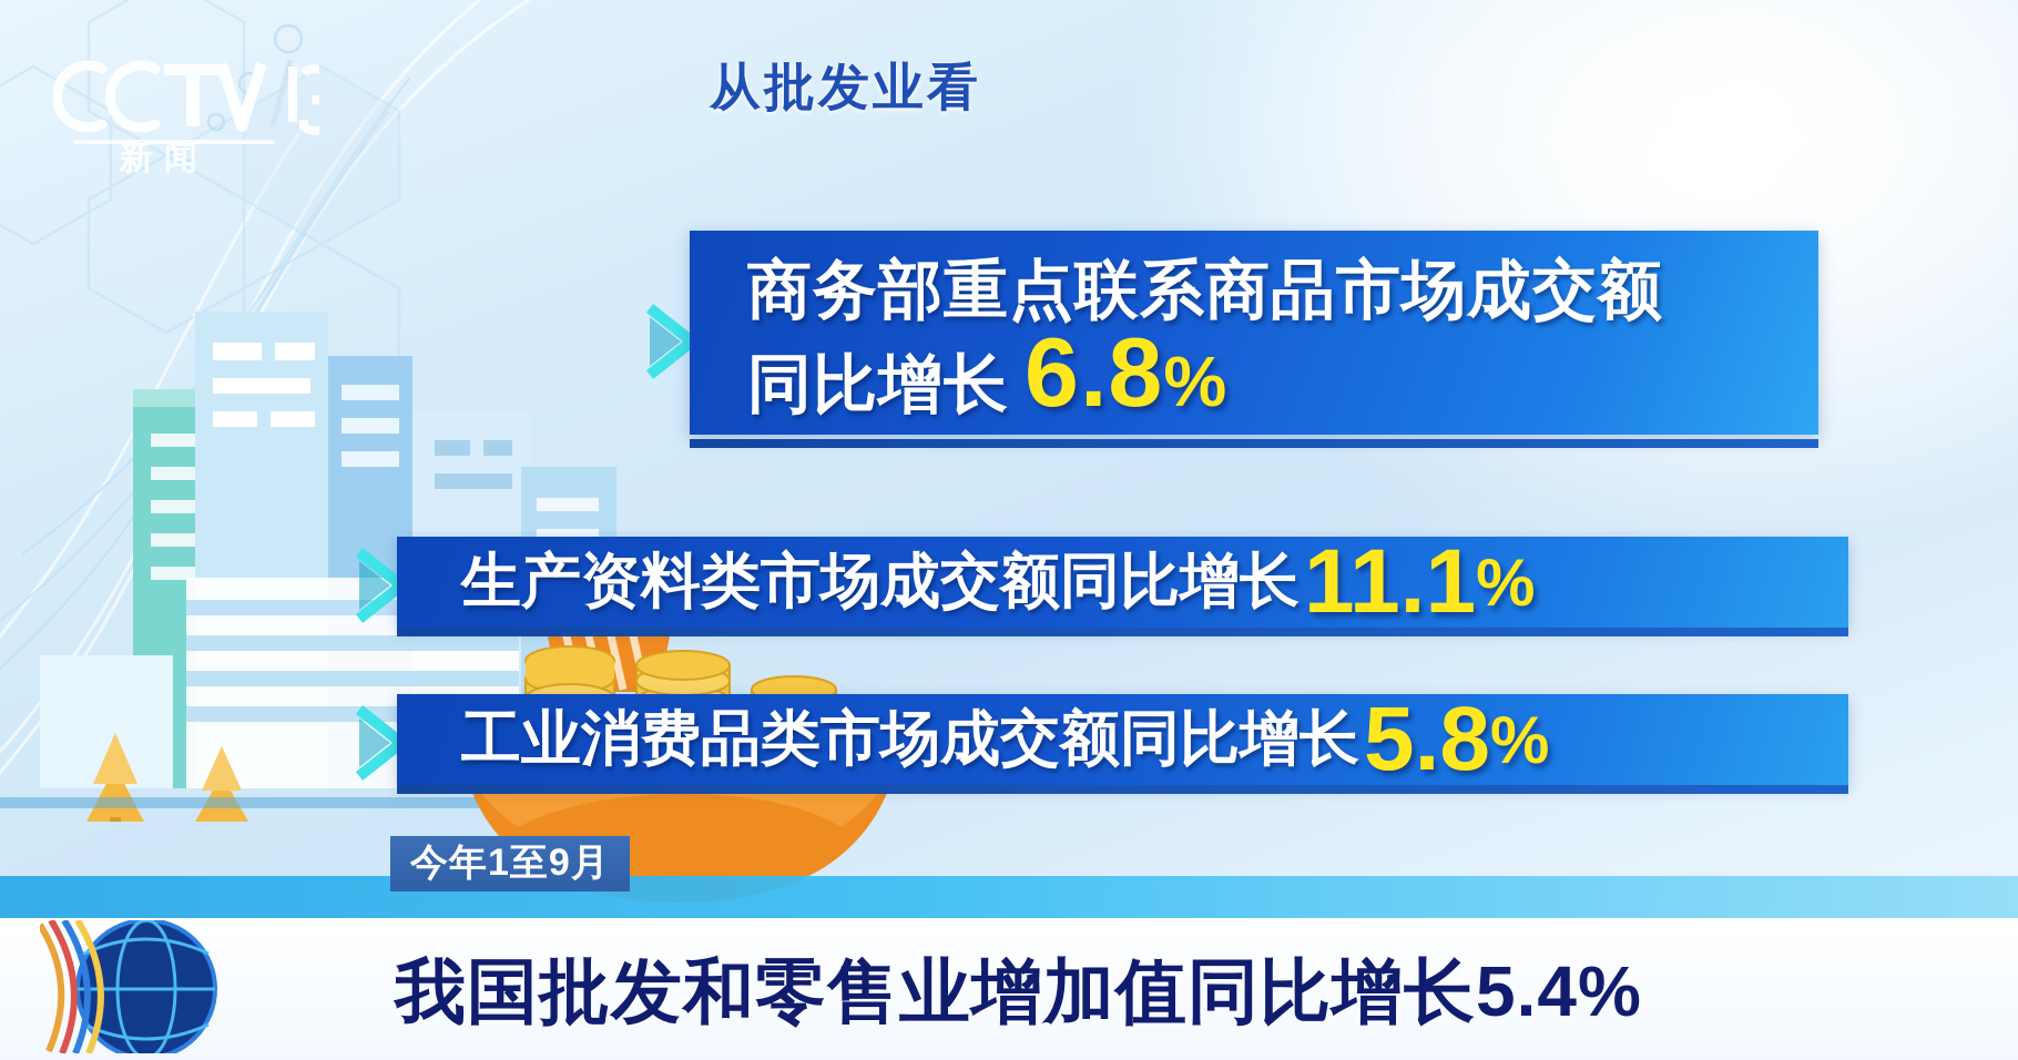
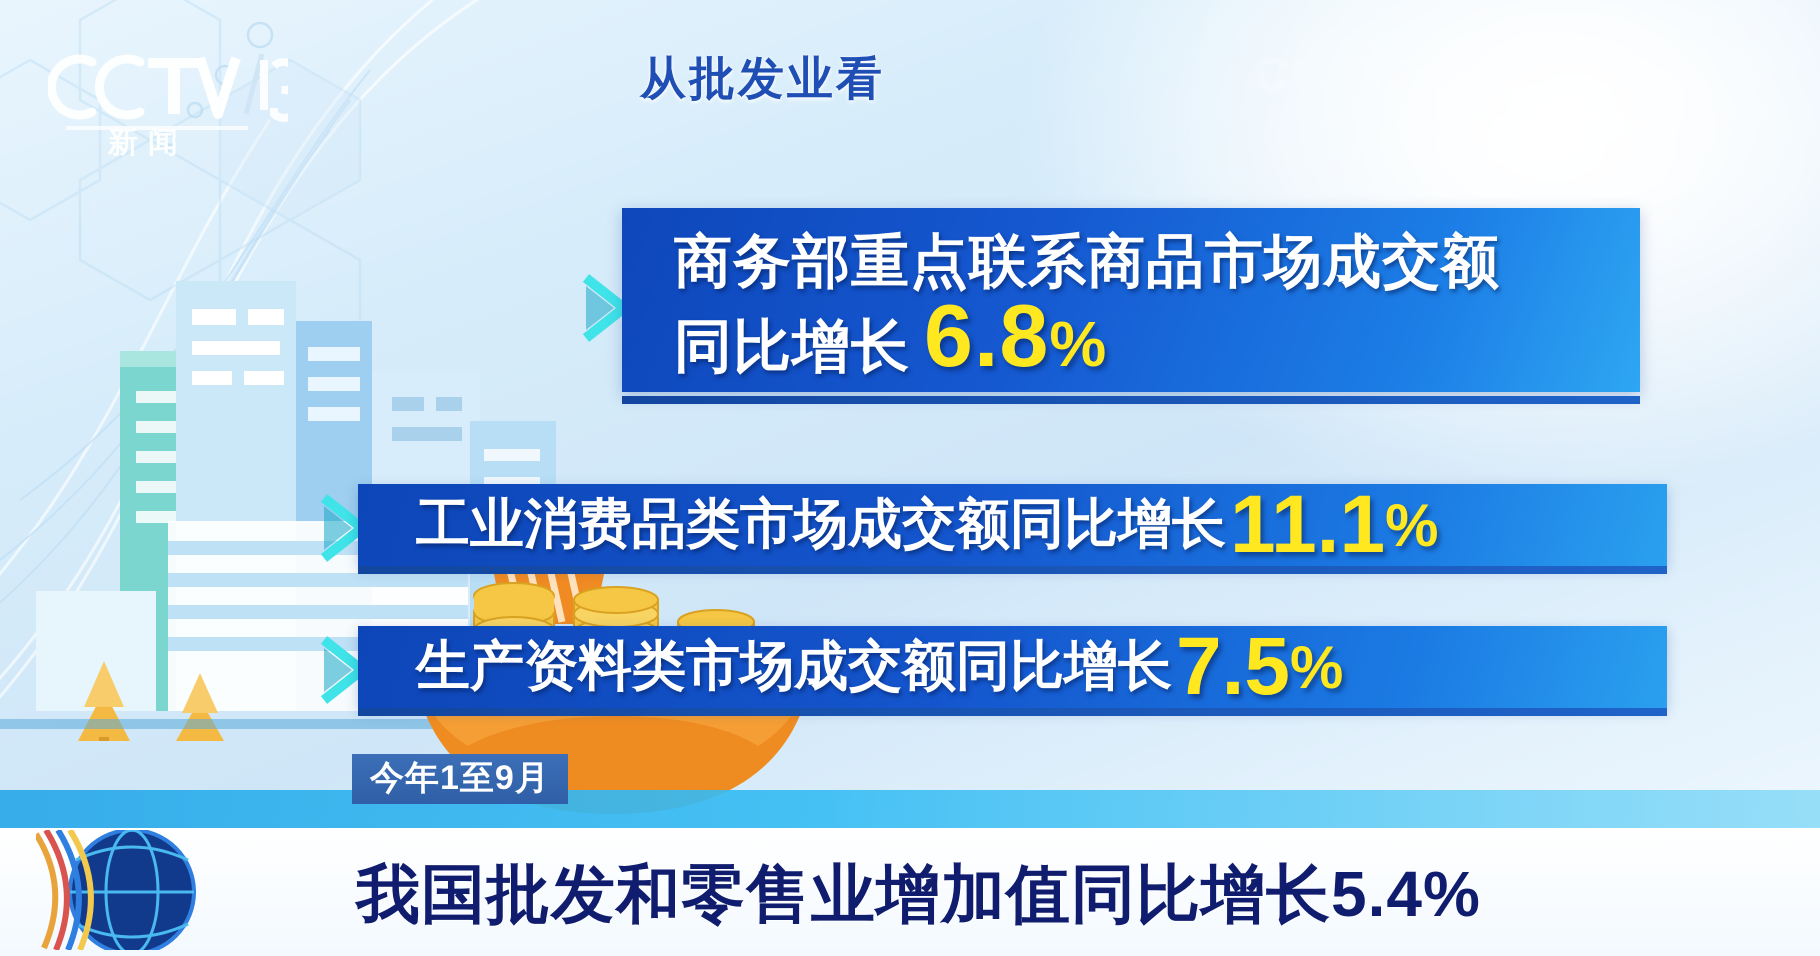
  新闻
  从批发业看
  商务部重点联系商品市场成交额
  同比增长
  6.8
  %
- 生产资料类市场成交额同比增长
+ 工业消费品类市场成交额同比增长
  11.1
  %
- 工业消费品类市场成交额同比增长
+ 生产资料类市场成交额同比增长
- 5.8
+ 7.5
  %
  今年1至9月
  我国批发和零售业增加值同比增长5.4%
